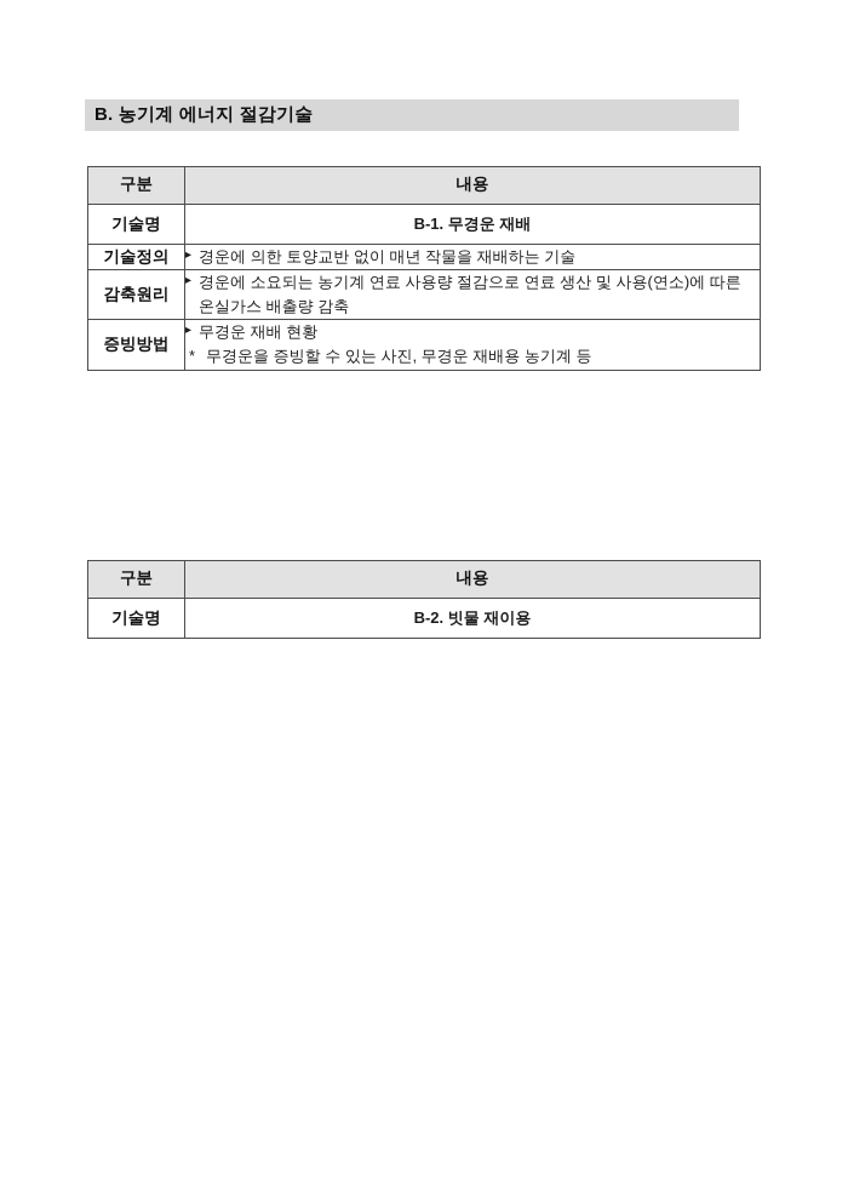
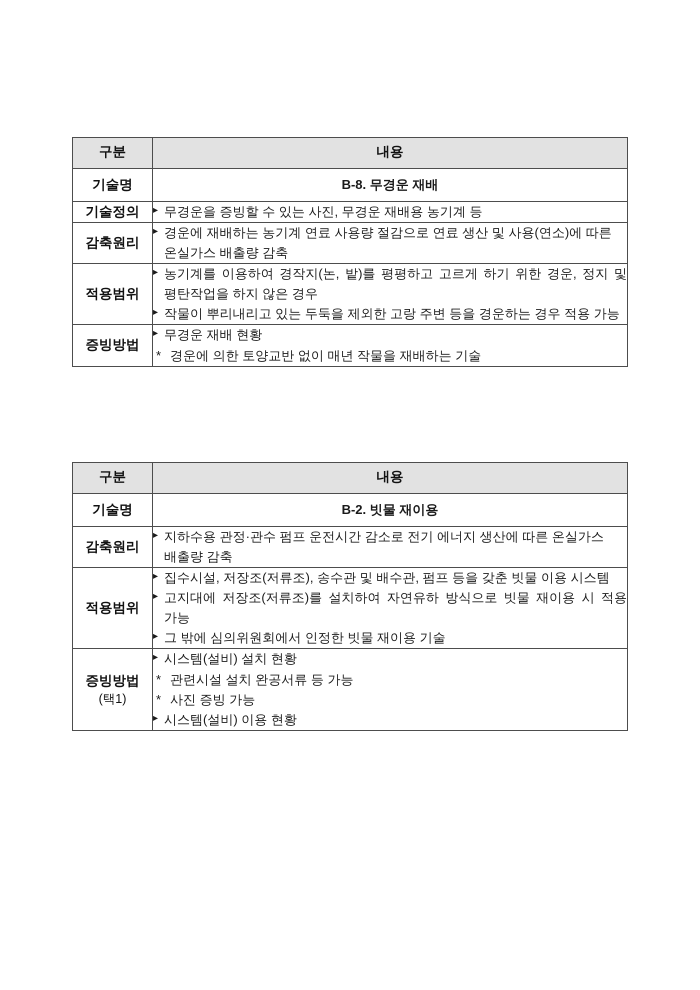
- B. 농기계 에너지 절감기술
  구분	내용
- 기술명	B-1. 무경운 재배
+ 기술명	B-8. 무경운 재배
- 기술정의	경운에 의한 토양교반 없이 매년 작물을 재배하는 기술
+ 기술정의	무경운을 증빙할 수 있는 사진, 무경운 재배용 농기계 등
- 감축원리	경운에 소요되는 농기계 연료 사용량 절감으로 연료 생산 및 사용(연소)에 따른 온실가스 배출량 감축
+ 감축원리	경운에 재배하는 농기계 연료 사용량 절감으로 연료 생산 및 사용(연소)에 따른 온실가스 배출량 감축
+ 적용범위	농기계를 이용하여 경작지(논, 밭)를 평평하고 고르게 하기 위한 경운, 정지 및 평탄작업을 하지 않은 경우작물이 뿌리내리고 있는 두둑을 제외한 고랑 주변 등을 경운하는 경우 적용 가능
- 증빙방법	무경운 재배 현황무경운을 증빙할 수 있는 사진, 무경운 재배용 농기계 등
+ 증빙방법	무경운 재배 현황경운에 의한 토양교반 없이 매년 작물을 재배하는 기술
  구분	내용
  기술명	B-2. 빗물 재이용
+ 감축원리	지하수용 관정·관수 펌프 운전시간 감소로 전기 에너지 생산에 따른 온실가스 배출량 감축
+ 적용범위	집수시설, 저장조(저류조), 송수관 및 배수관, 펌프 등을 갖춘 빗물 이용 시스템고지대에 저장조(저류조)를 설치하여 자연유하 방식으로 빗물 재이용 시 적용 가능그 밖에 심의위원회에서 인정한 빗물 재이용 기술
+ 증빙방법(택1)	시스템(설비) 설치 현황관련시설 설치 완공서류 등 가능사진 증빙 가능시스템(설비) 이용 현황
